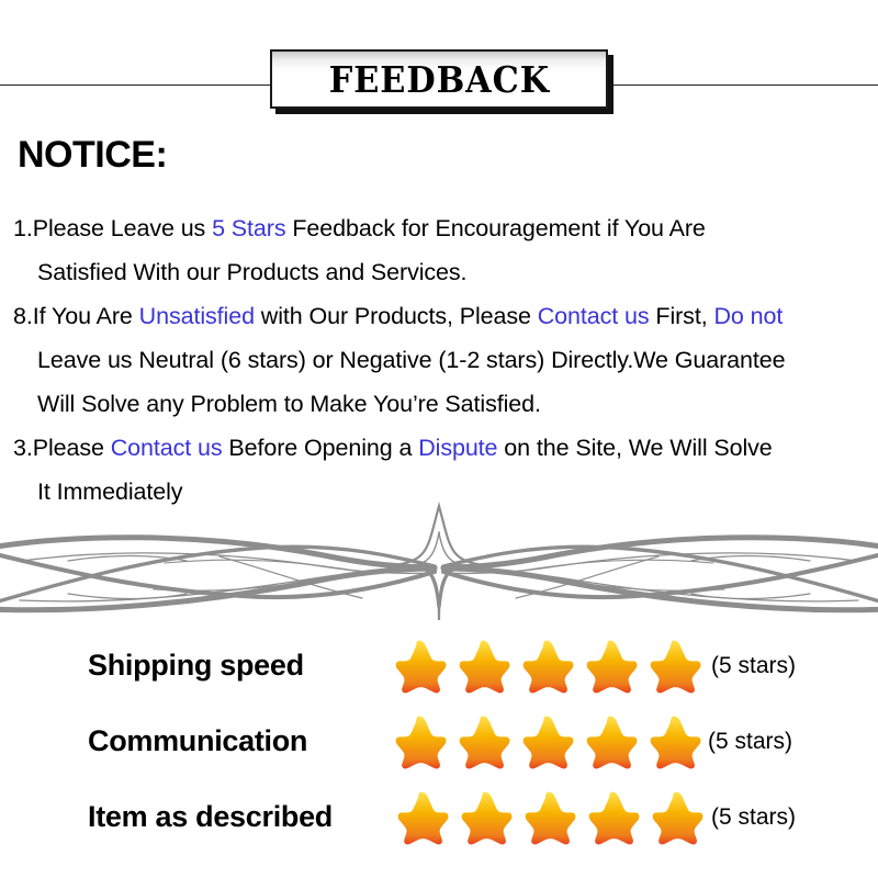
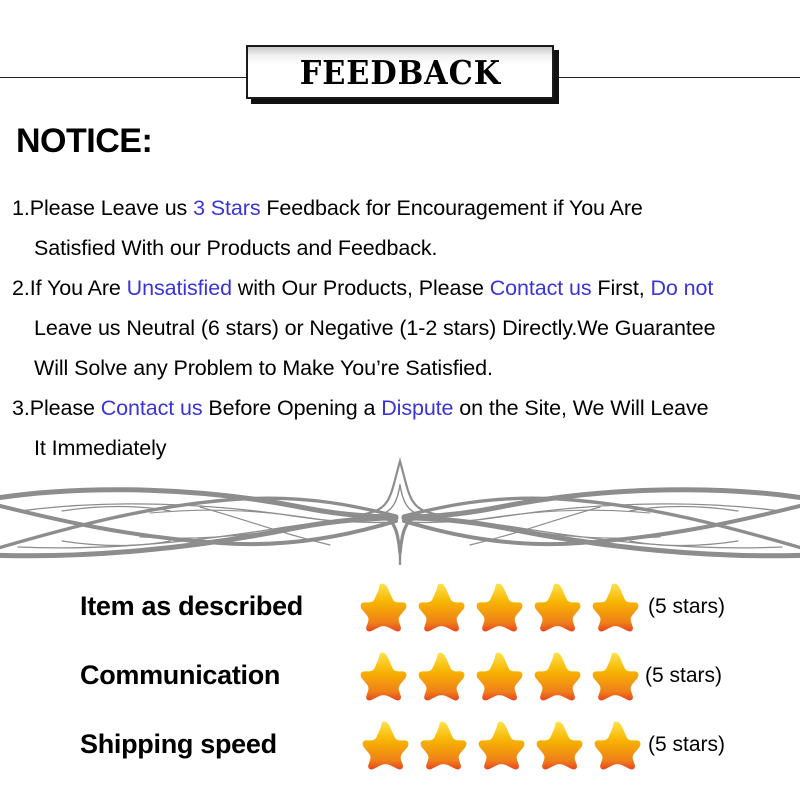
  FEEDBACK
  NOTICE:
- 1.Please Leave us 5 Stars Feedback for Encouragement if You Are
+ 1.Please Leave us 3 Stars Feedback for Encouragement if You Are
- Satisfied With our Products and Services.
+ Satisfied With our Products and Feedback.
- 8.If You Are Unsatisfied with Our Products, Please Contact us First, Do not
+ 2.If You Are Unsatisfied with Our Products, Please Contact us First, Do not
  Leave us Neutral (6 stars) or Negative (1-2 stars) Directly.We Guarantee
  Will Solve any Problem to Make You’re Satisfied.
- 3.Please Contact us Before Opening a Dispute on the Site, We Will Solve
+ 3.Please Contact us Before Opening a Dispute on the Site, We Will Leave
  It Immediately
- Shipping speed
+ Item as described
  (5 stars)
  Communication
  (5 stars)
- Item as described
+ Shipping speed
  (5 stars)
